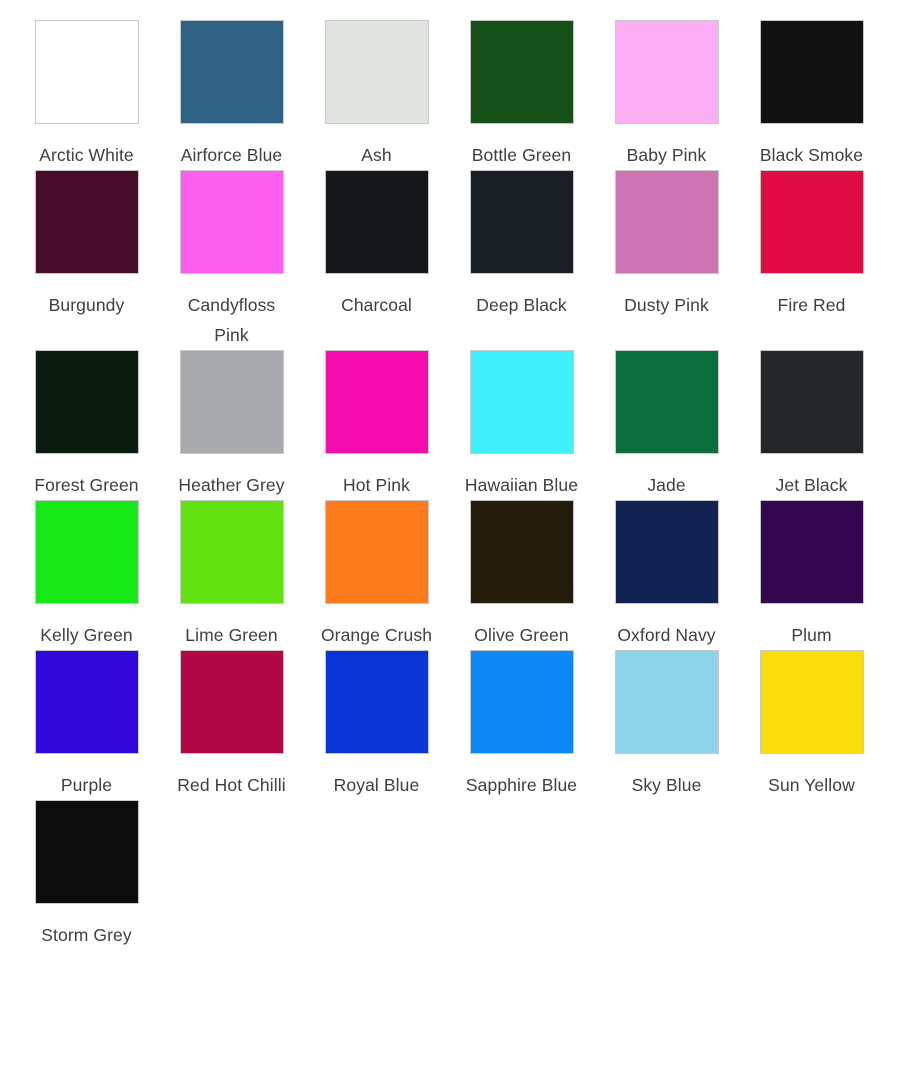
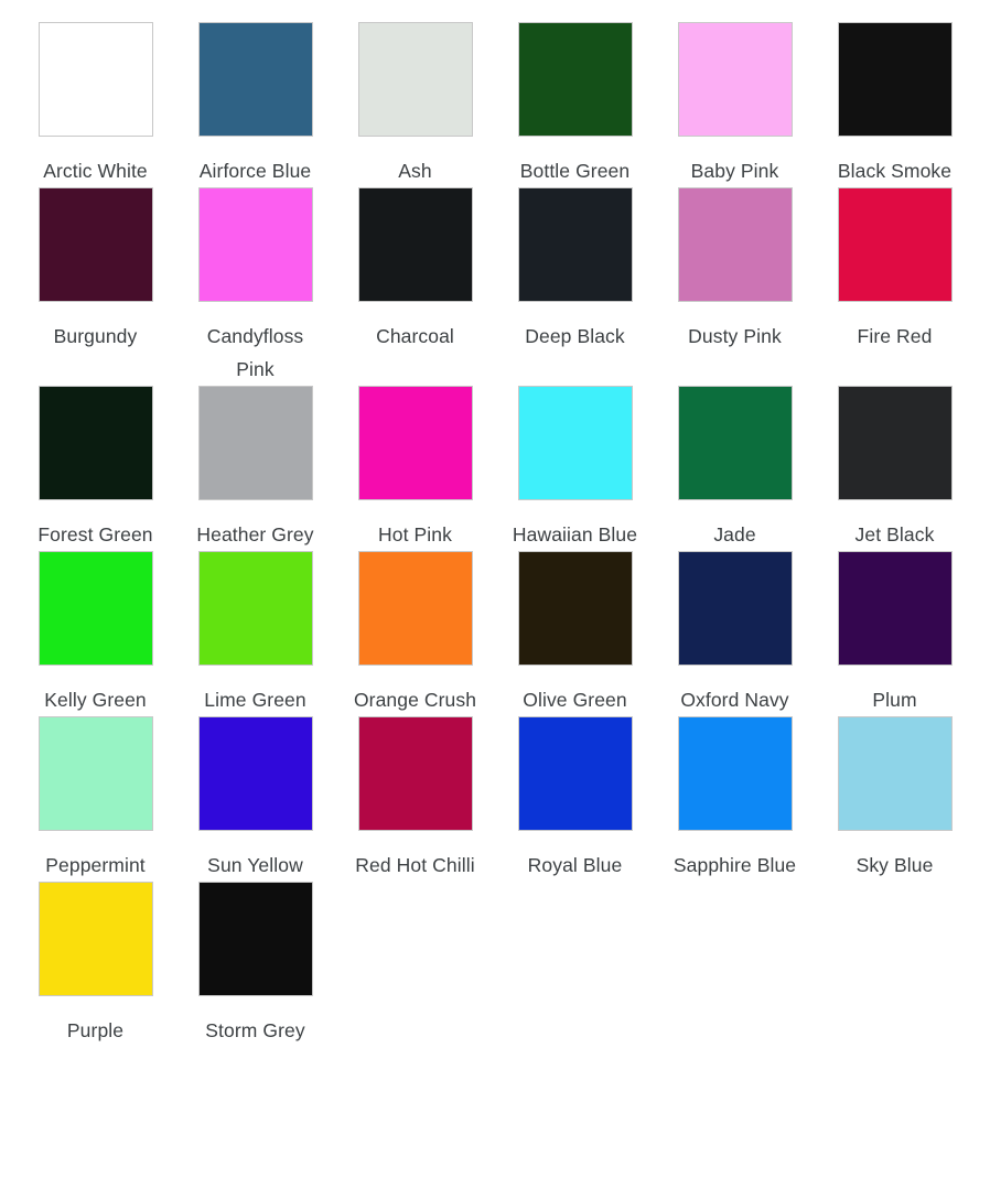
  Arctic White
  Airforce Blue
  Ash
  Bottle Green
  Baby Pink
  Black Smoke
  Burgundy
  Candyfloss Pink
  Charcoal
  Deep Black
  Dusty Pink
  Fire Red
  Forest Green
  Heather Grey
  Hot Pink
  Hawaiian Blue
  Jade
  Jet Black
  Kelly Green
  Lime Green
  Orange Crush
  Olive Green
  Oxford Navy
  Plum
+ Peppermint
- Purple
+ Sun Yellow
  Red Hot Chilli
  Royal Blue
  Sapphire Blue
  Sky Blue
- Sun Yellow
+ Purple
  Storm Grey
